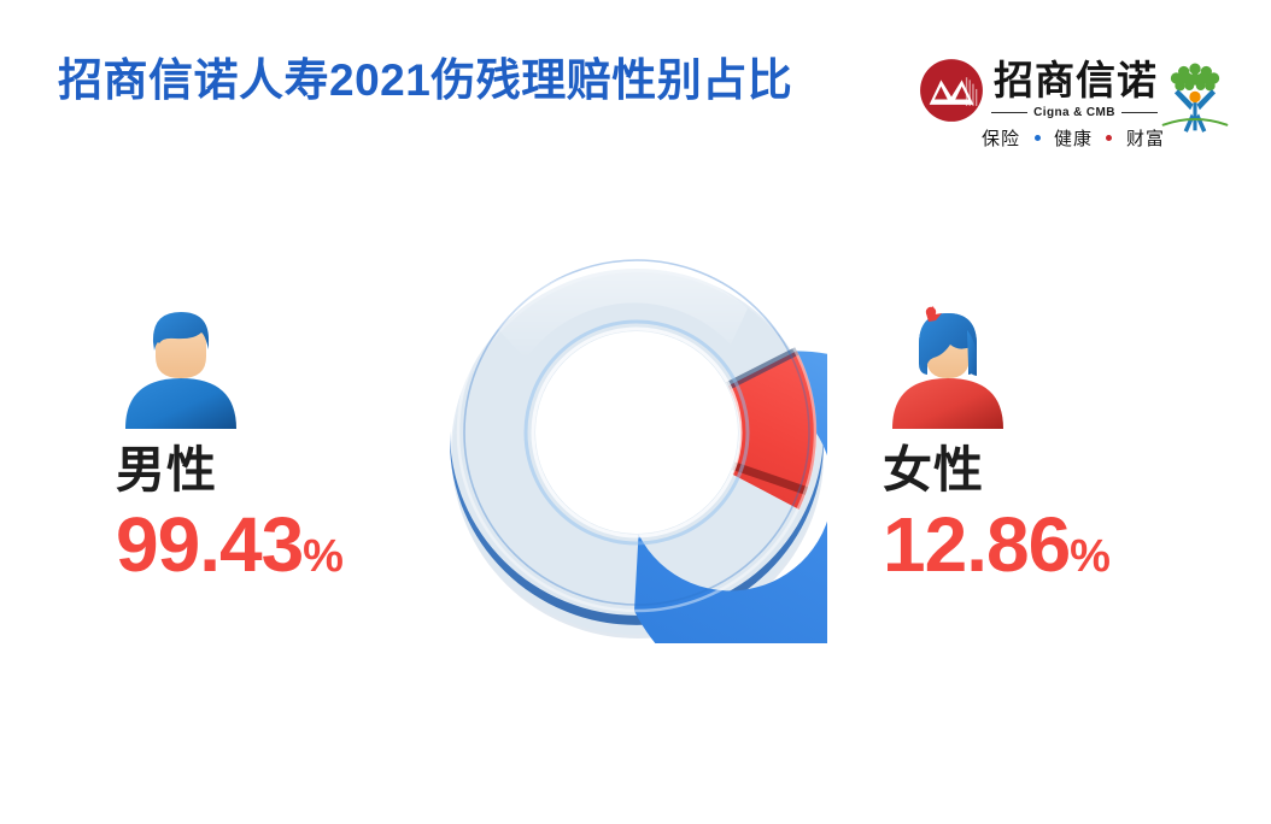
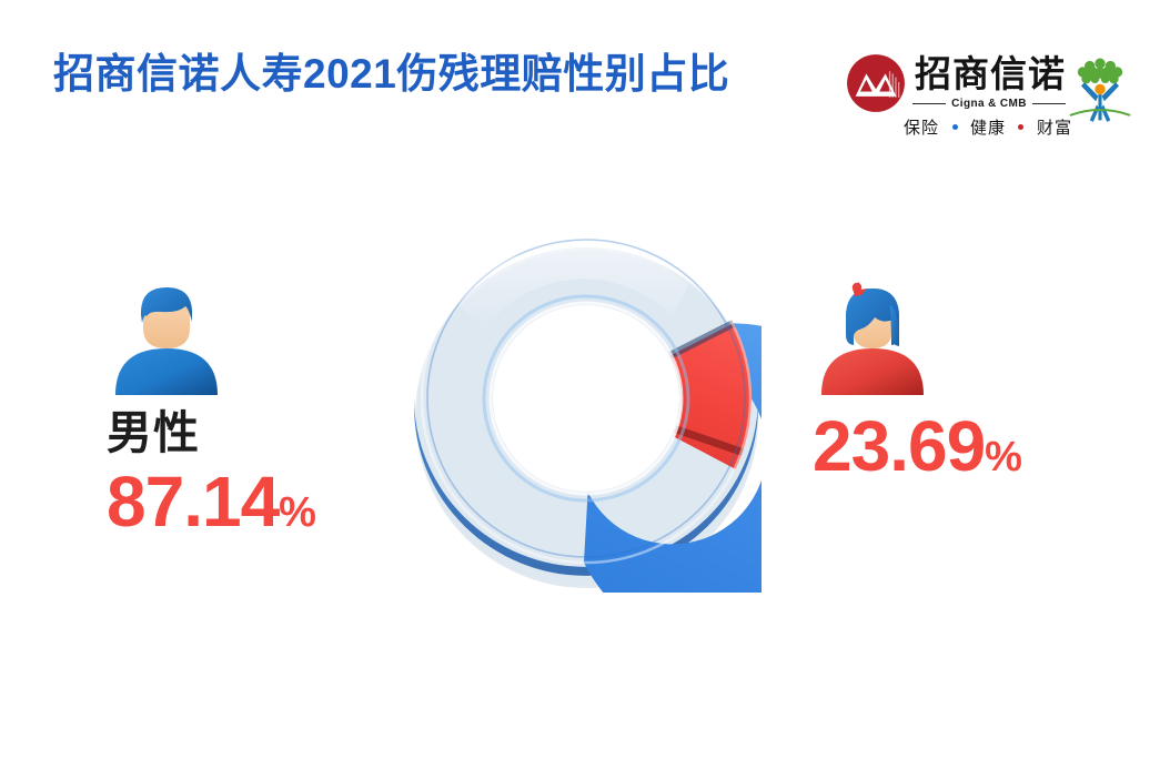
  招商信诺人寿2021伤残理赔性别占比
  招商信诺
  Cigna & CMB
  保险
  健康
  财富
  男性
- 99.43%
+ 87.14%
- 女性
- 12.86%
+ 23.69%
